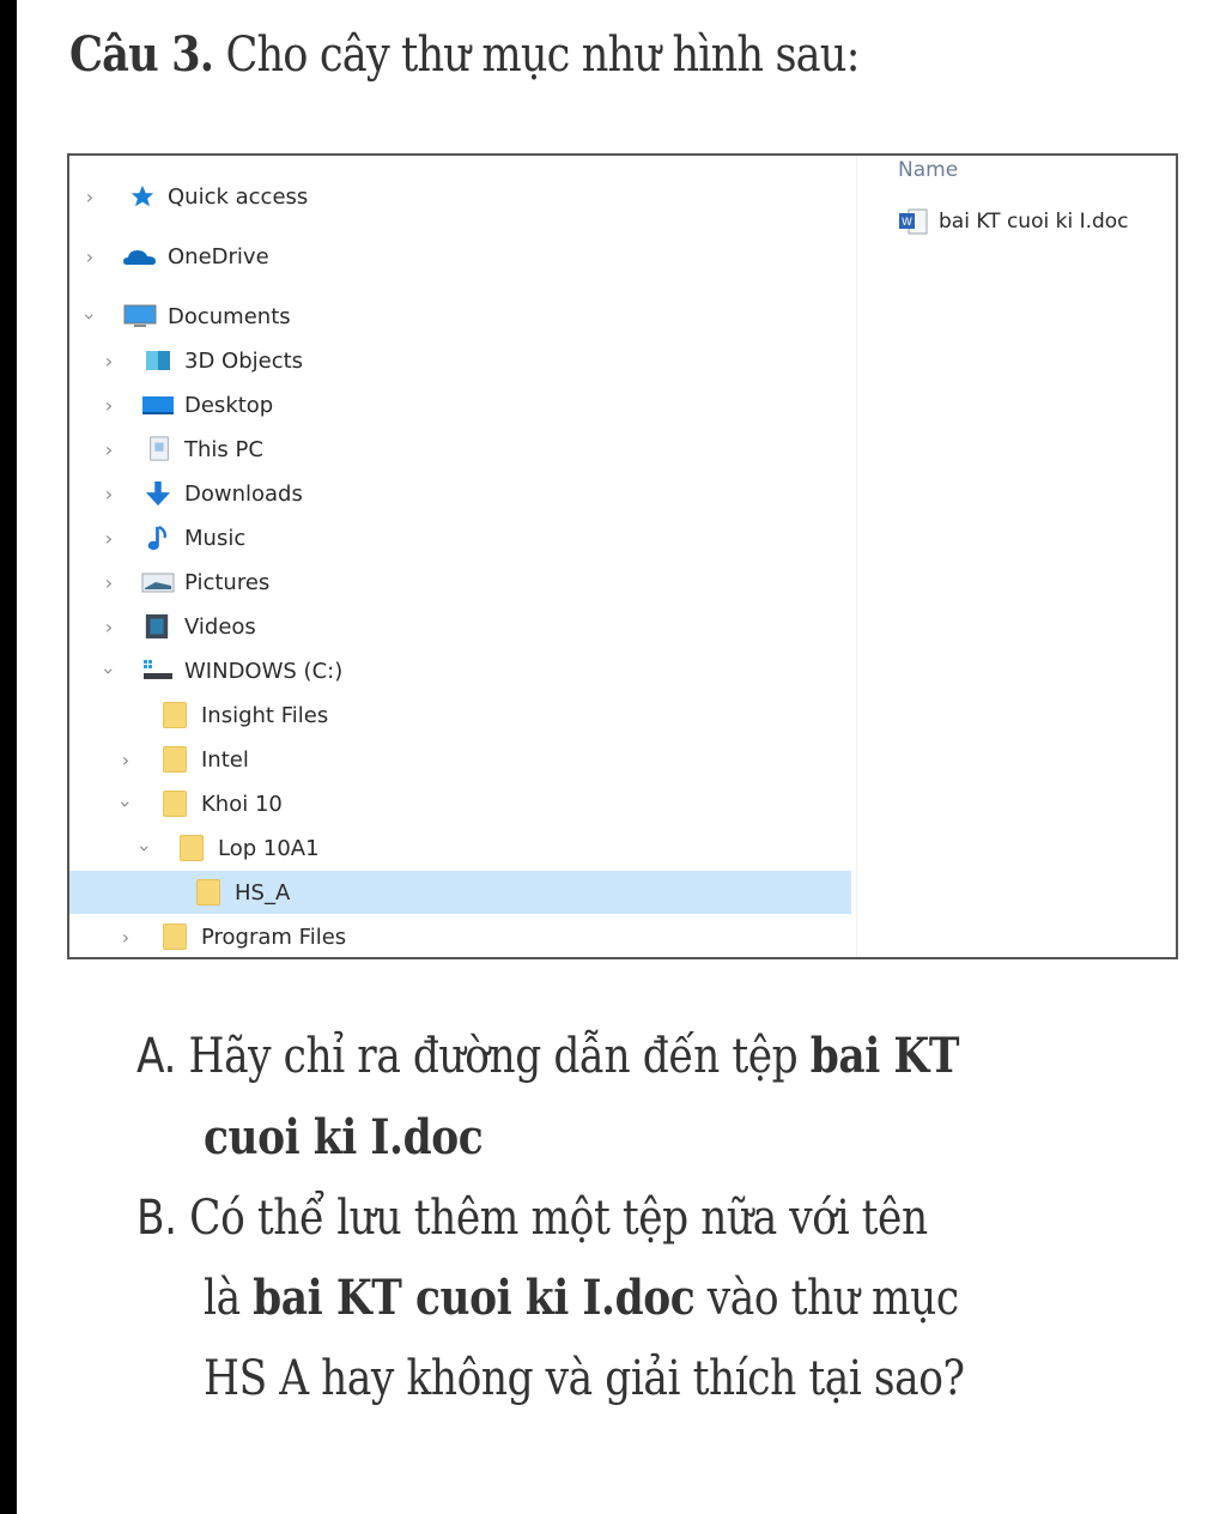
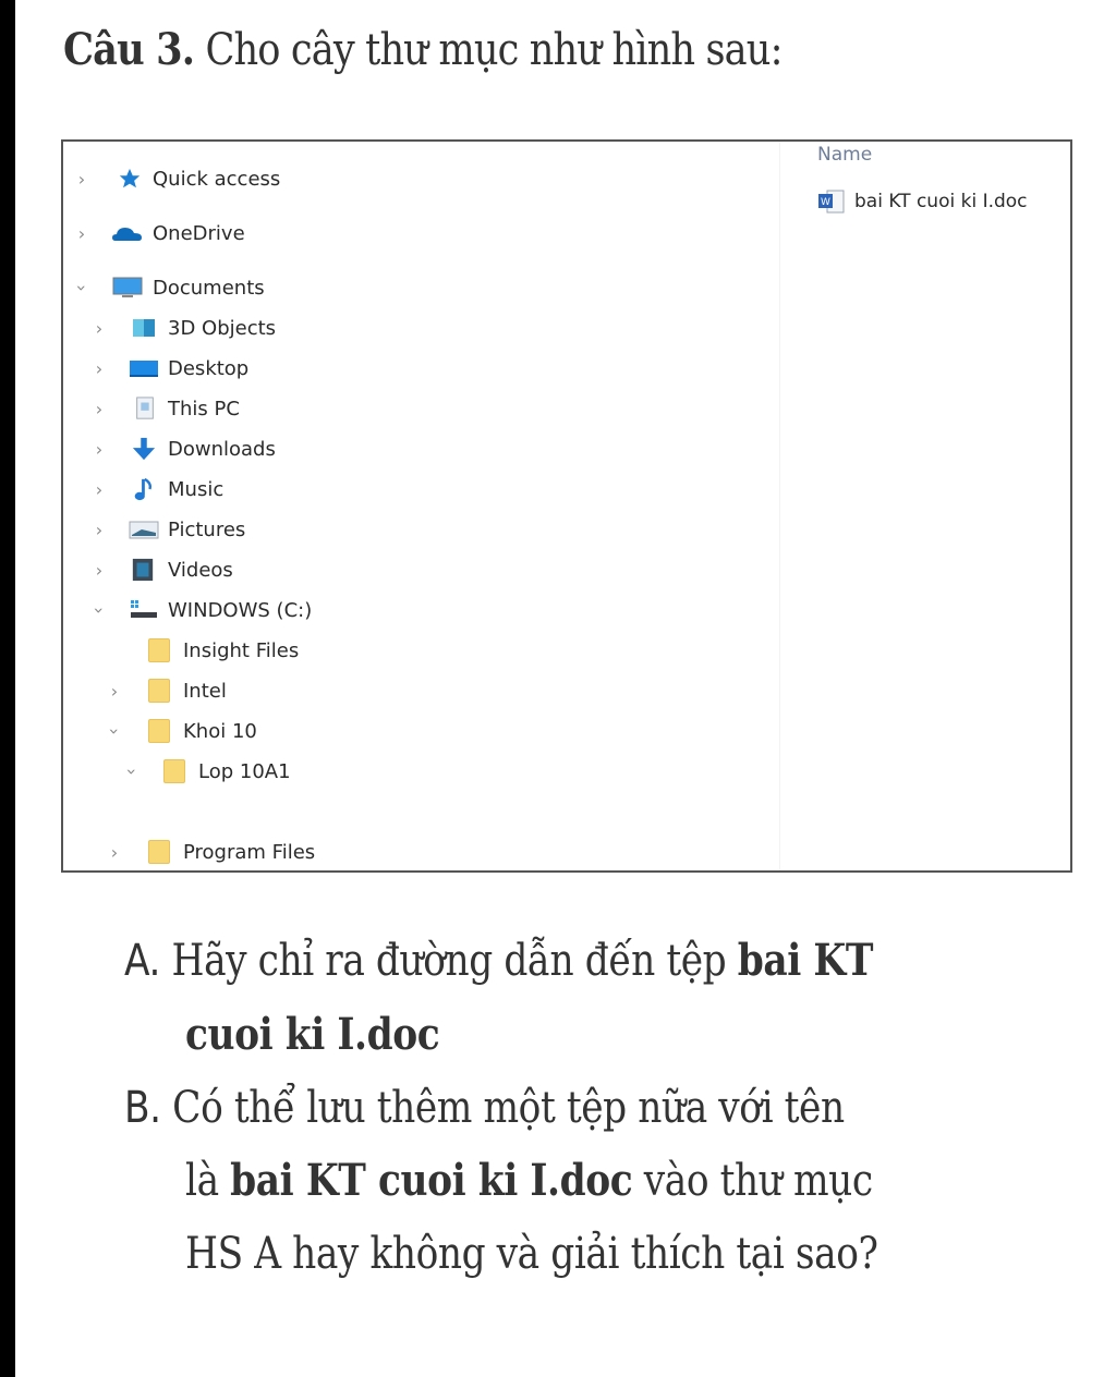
  Câu 3. Cho cây thư mục như hình sau:
  ›
  Quick access
  ›
  OneDrive
  Documents
  ›
  3D Objects
  ›
  Desktop
  ›
  This PC
  ›
  Downloads
  ›
  Music
  ›
  Pictures
  ›
  Videos
  WINDOWS (C:)
  Insight Files
  ›
  Intel
  Khoi 10
  Lop 10A1
- HS_A
  ›
  Program Files
  Name
  W
  bai KT cuoi ki I.doc
  A. Hãy chỉ ra đường dẫn đến tệp bai KT
  cuoi ki I.doc
  B. Có thể lưu thêm một tệp nữa với tên
  là bai KT cuoi ki I.doc vào thư mục
  HS A hay không và giải thích tại sao?
